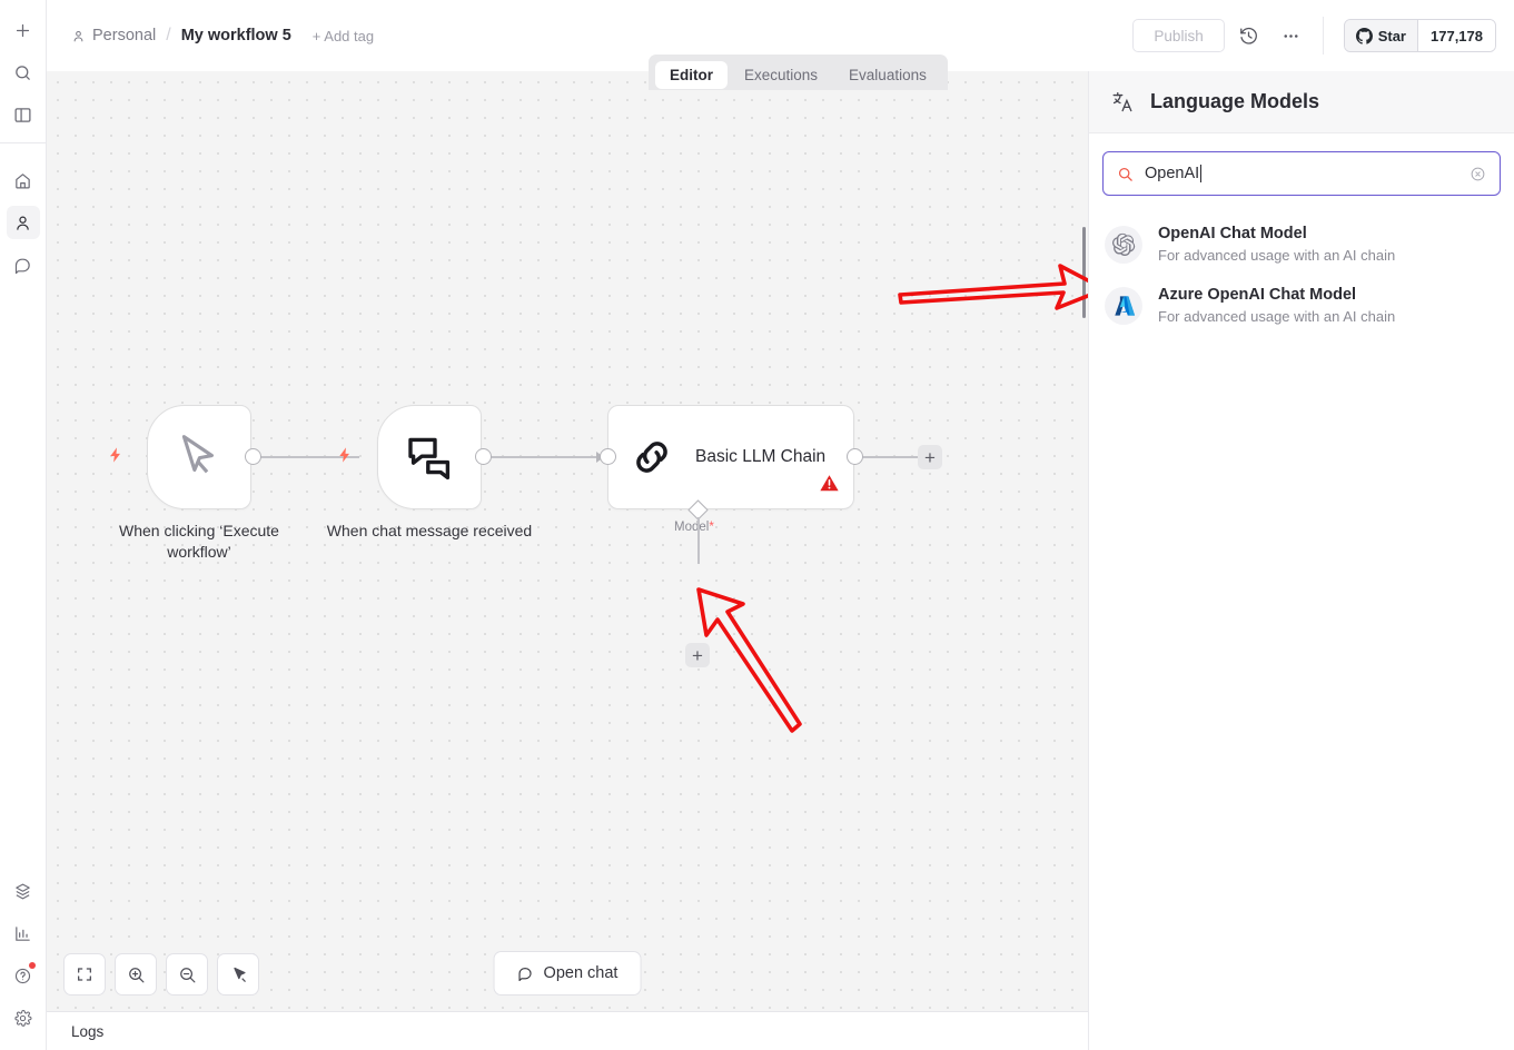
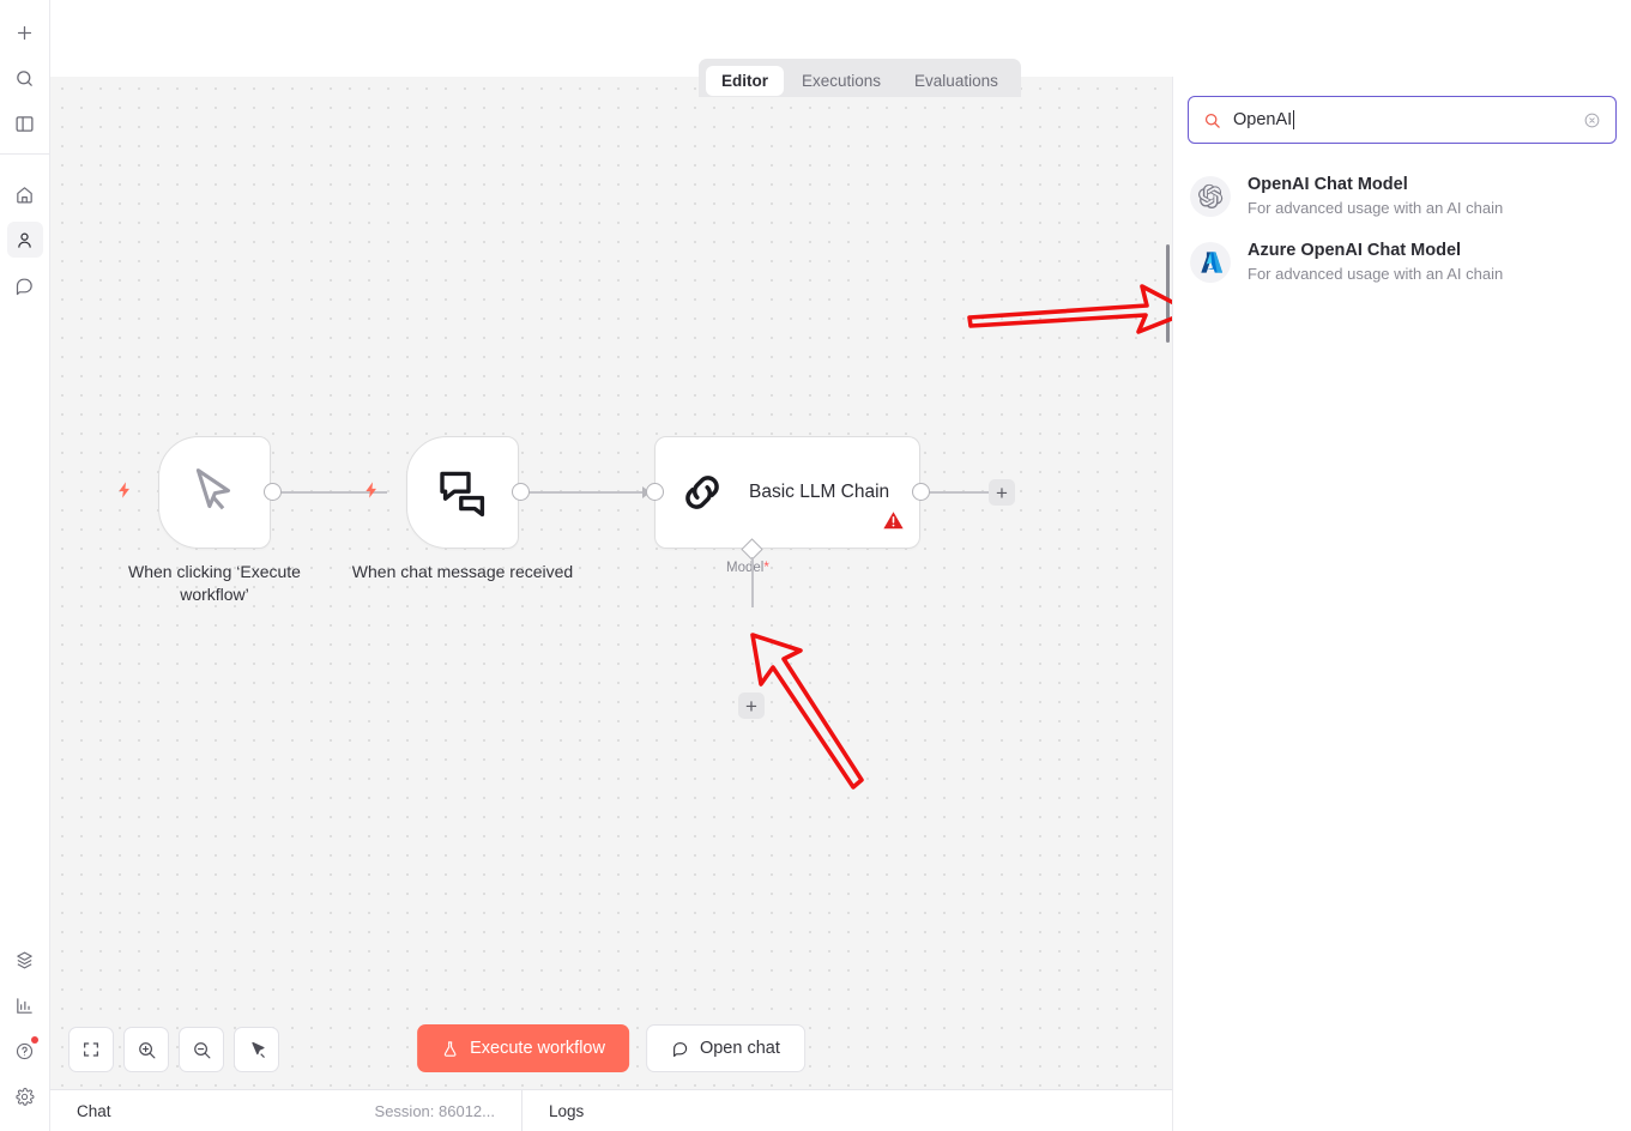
- Personal
- /
- My workflow 5
- + Add tag
- Publish
- Star
- 177,178
  Editor
  Executions
  Evaluations
  When clicking ‘Execute workflow’
  When chat message received
  Basic LLM Chain
  Model*
  +
  +
+ Execute workflow
  Open chat
- Language Models
  OpenAI
  OpenAI Chat Model
  For advanced usage with an AI chain
  Azure OpenAI Chat Model
  For advanced usage with an AI chain
+ Chat
+ Session: 86012...
  Logs
